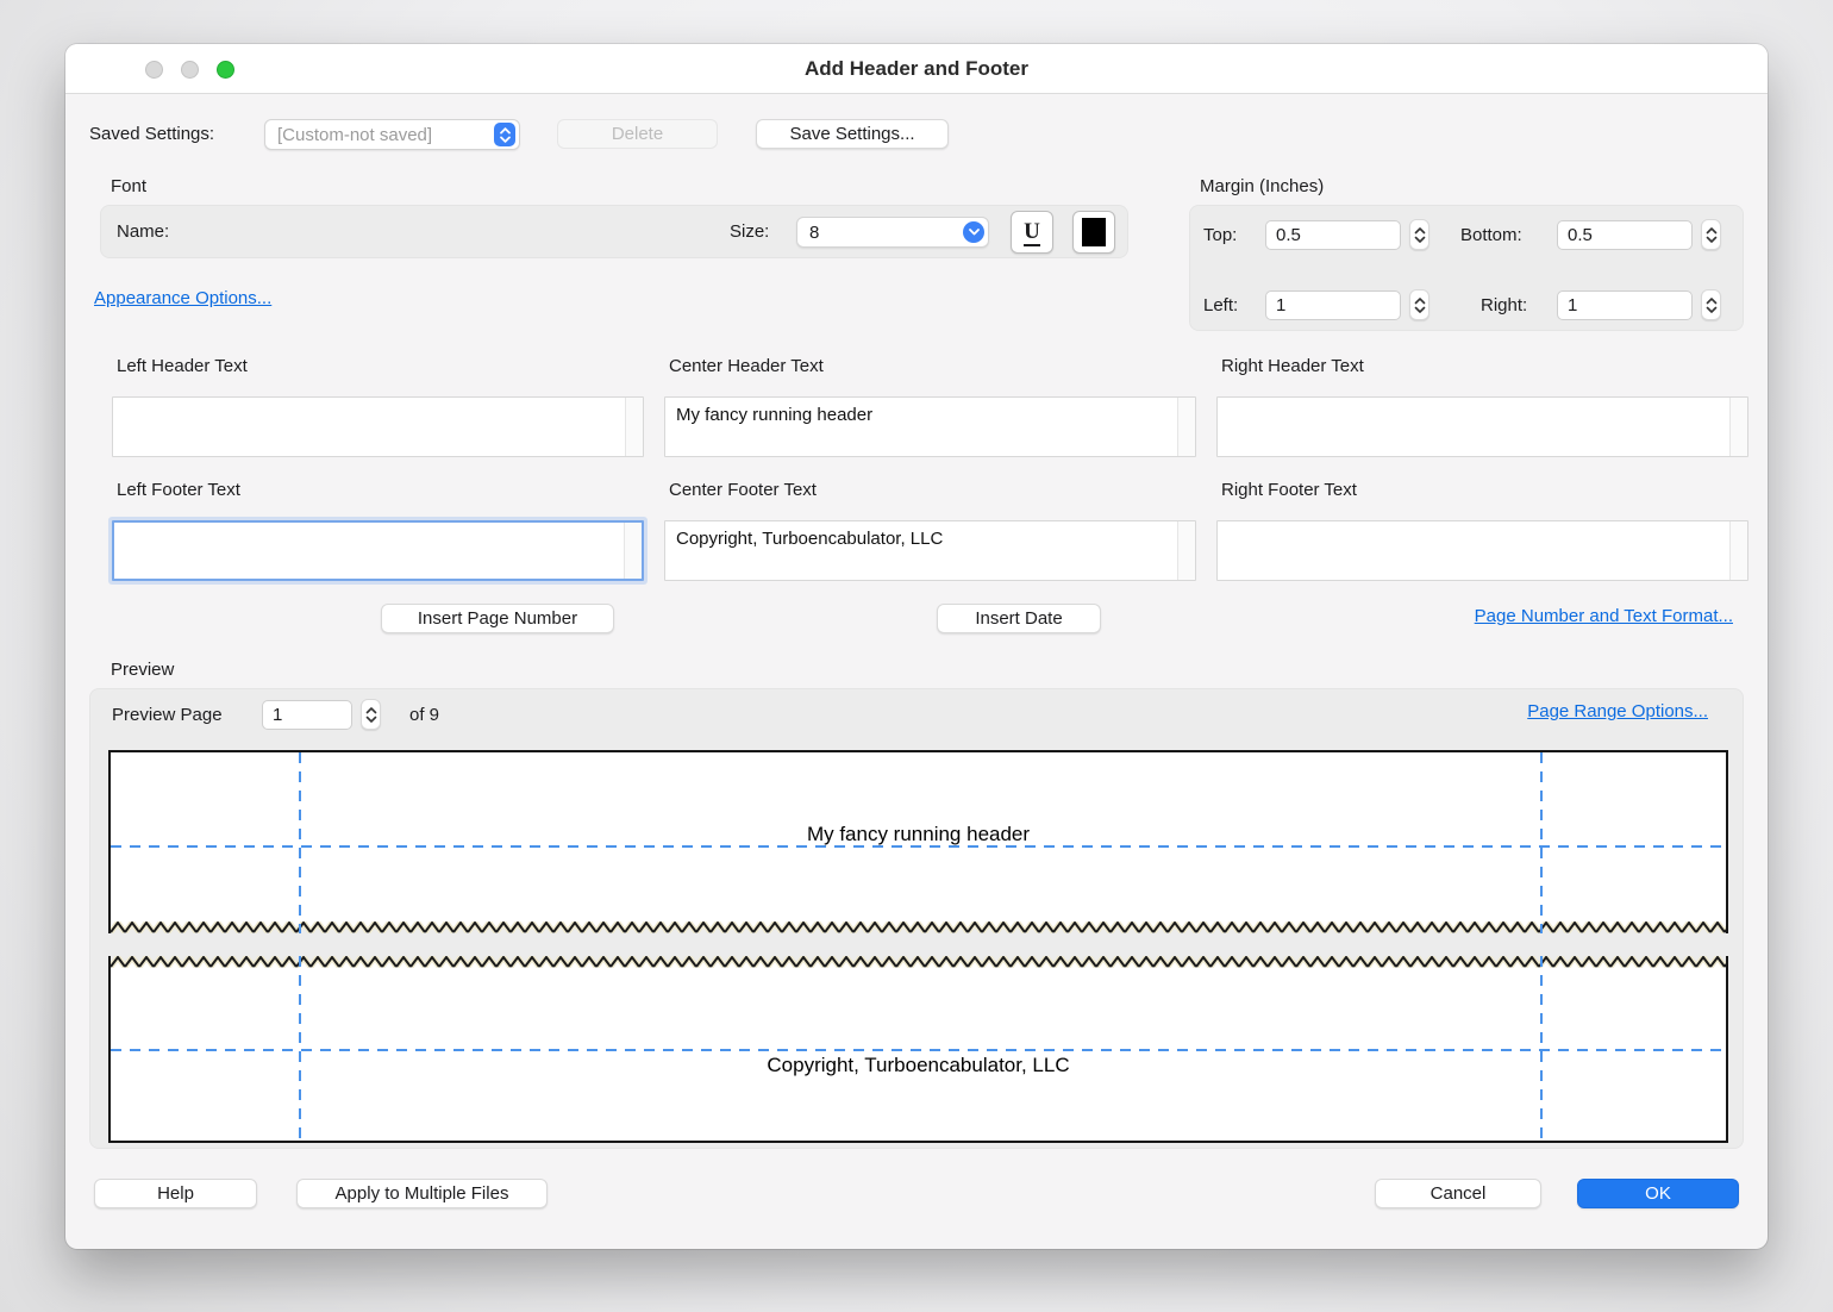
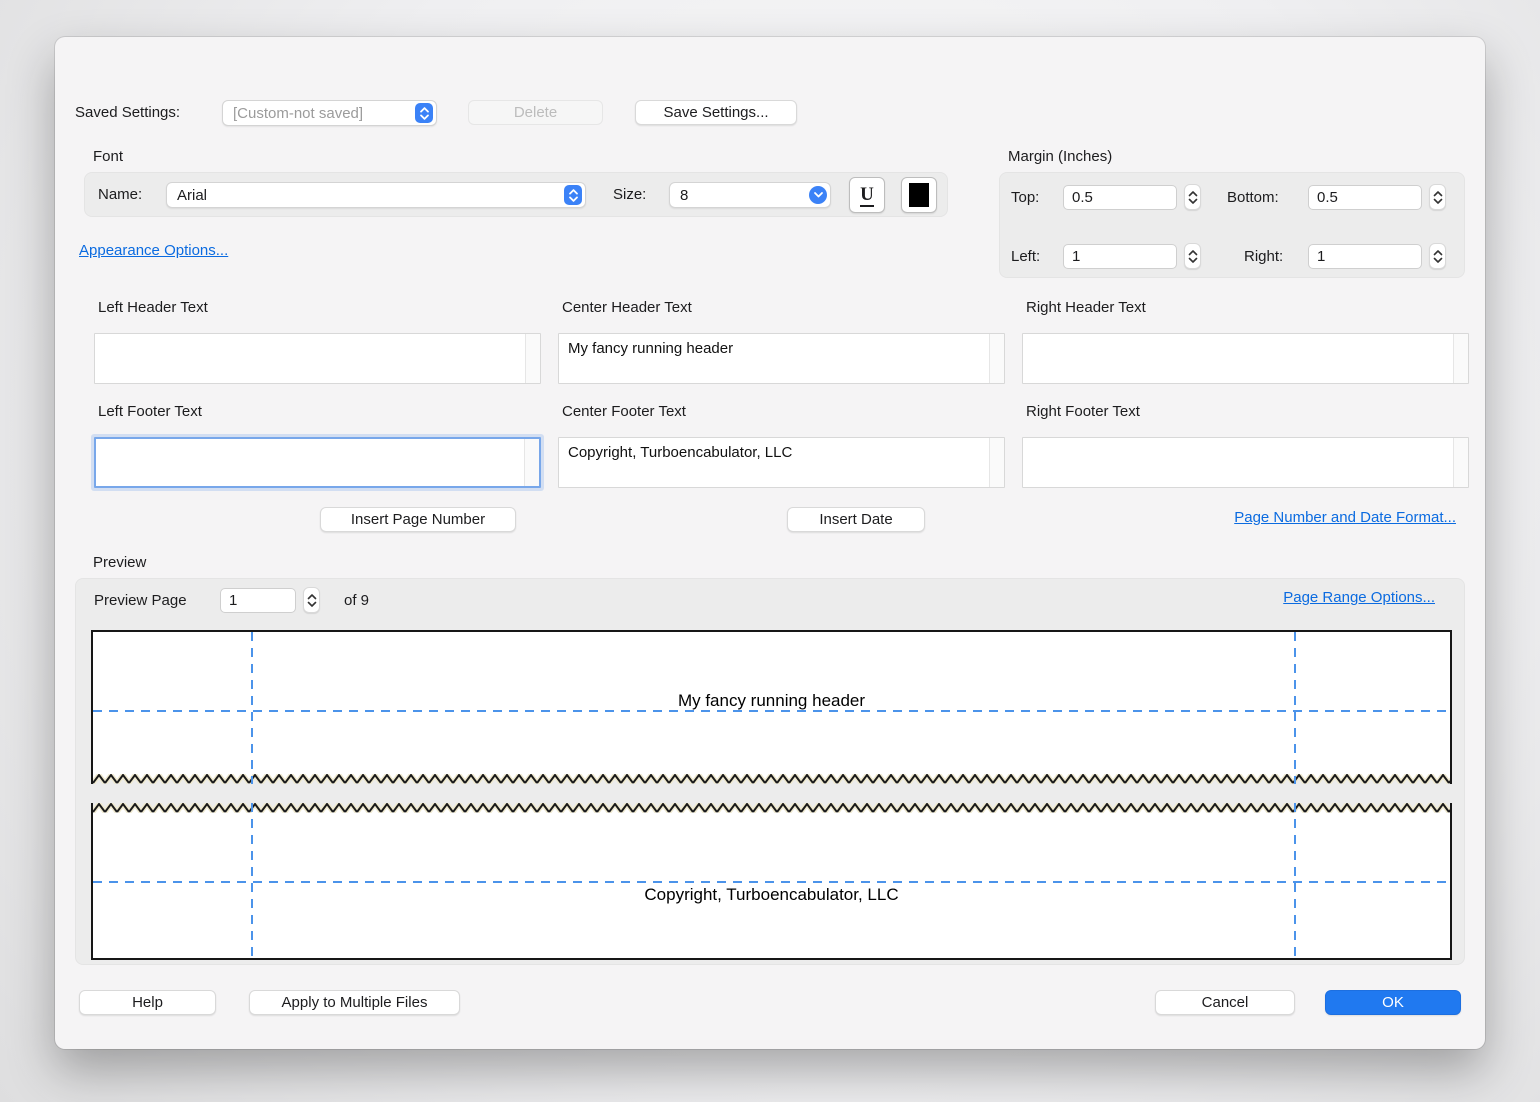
- Add Header and Footer
  Saved Settings:
  [Custom-not saved]
  Delete
  Save Settings...
  Font
  Name:
+ Arial
  Size:
  8
  U
  Appearance Options...
  Margin (Inches)
  Top:
  0.5
  Bottom:
  0.5
  Left:
  1
  Right:
  1
  Left Header Text
  Center Header Text
  Right Header Text
  My fancy running header
  Left Footer Text
  Center Footer Text
  Right Footer Text
  Copyright, Turboencabulator, LLC
  Insert Page Number
  Insert Date
- Page Number and Text Format...
+ Page Number and Date Format...
  Preview
  Preview Page
  1
  of 9
  Page Range Options...
  My fancy running header
  Copyright, Turboencabulator, LLC
  Help
  Apply to Multiple Files
  Cancel
  OK
